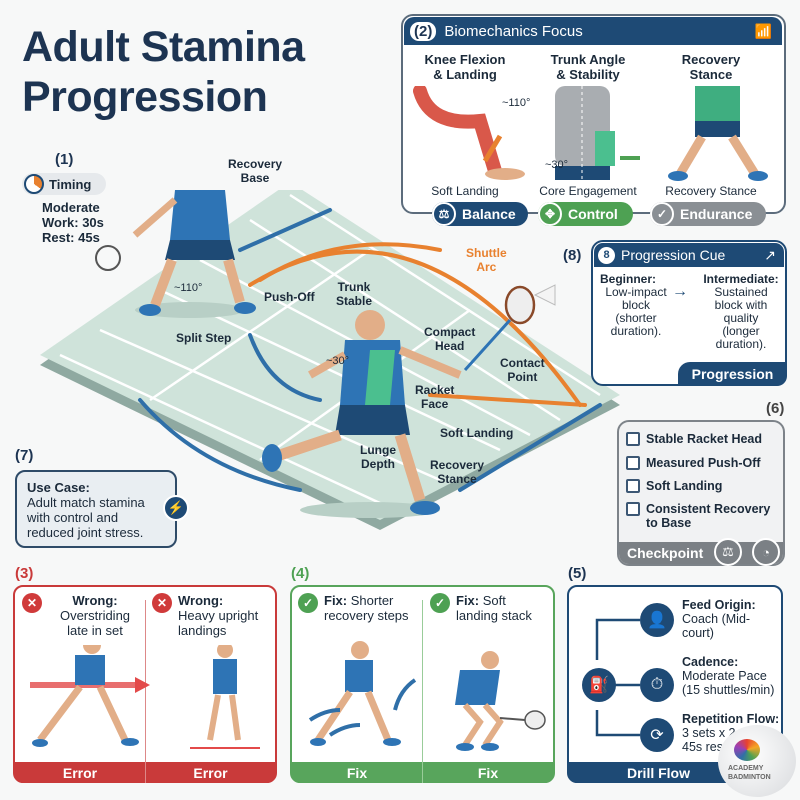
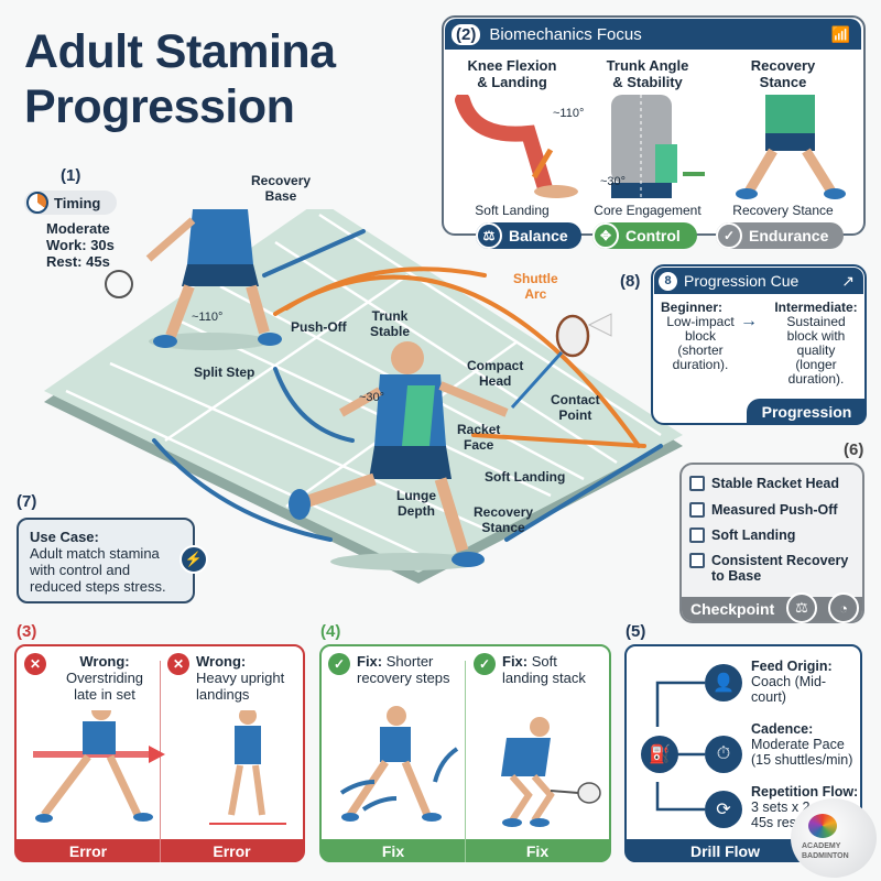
  Adult Stamina
  Progression
  Recovery
  Base
  ~110°
  Push-Off
  Split Step
  Trunk
  Stable
  Shuttle
  Arc
  Compact
  Head
  Contact
  Point
  ~30°
  Racket
  Face
  Soft Landing
  Lunge
  Depth
  Recovery
  Stance
  (1)
  Timing
  Moderate
  Work: 30s
  Rest: 45s
  (2)
  Biomechanics Focus
  📶
  Knee Flexion
  & Landing
  Trunk Angle
  & Stability
  Recovery
  Stance
  ~110°
  ~30°
  Soft Landing
  Core Engagement
  Recovery Stance
  ⚖
  Balance
  ✥
  Control
  ✓
  Endurance
  (8)
  8
  Progression Cue
  ↗
  Beginner:
  Low-impact block (shorter duration).
  →
  Intermediate:
  Sustained block with quality (longer duration).
  Progression
  (6)
  Stable Racket Head
  Measured Push-Off
  Soft Landing
  Consistent Recovery to Base
  Checkpoint
  ⚖
  ◔
  (7)
  Use Case:
- Adult match stamina with control and reduced joint stress.
+ Adult match stamina with control and reduced steps stress.
  ⚡
  (3)
  ✕
  Wrong:
  Overstriding late in set
  ✕
  Wrong:
  Heavy upright landings
  Error
  Error
  (4)
  ✓
  Fix: Shorter recovery steps
  ✓
  Fix: Soft landing stack
  Fix
  Fix
  (5)
  ⛽
  👤
  ⏱
  ⟳
  Feed Origin:
  Coach (Mid-court)
  Cadence:
  Moderate Pace (15 shuttles/min)
  Repetition Flow:
  3 sets x 45s re
  Drill Flow
